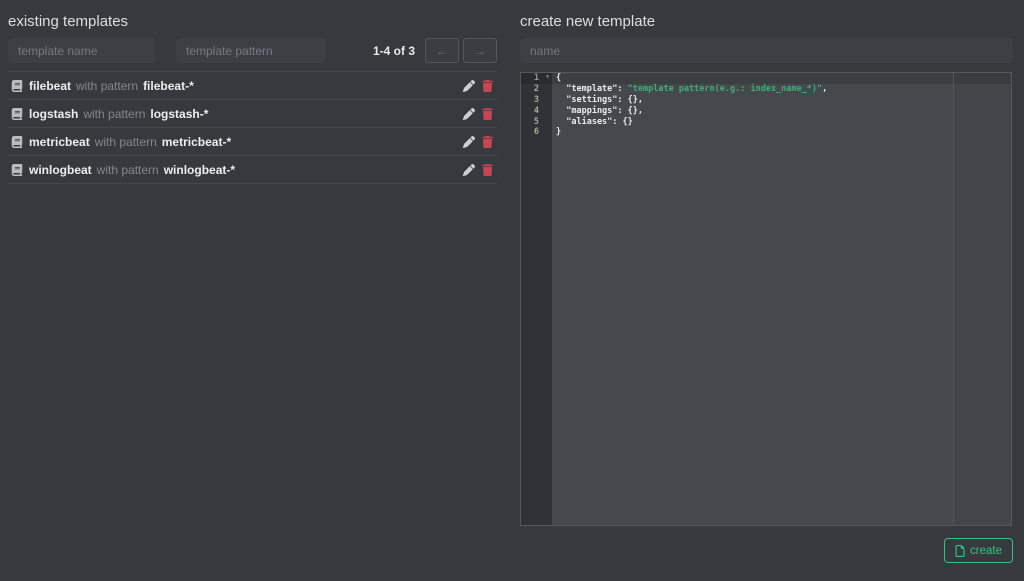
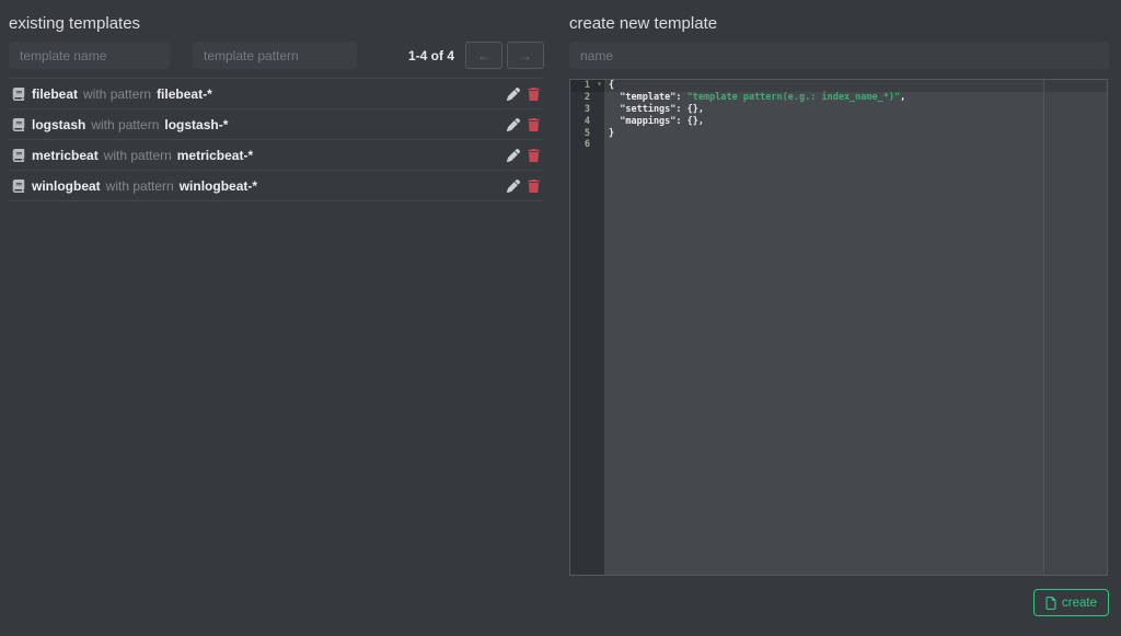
  existing templates
  template name
  template pattern
- 1-4 of 3
+ 1-4 of 4
  ←
  →
  filebeat
  with pattern
  filebeat-*
  logstash
  with pattern
  logstash-*
  metricbeat
  with pattern
  metricbeat-*
  winlogbeat
  with pattern
  winlogbeat-*
  create new template
  name
  1
  ▾
  2
  3
  4
  5
  6
  {
  "template": "template pattern(e.g.: index_name_*)",
  "settings": {},
  "mappings": {},
- "aliases": {}
  }
  create
